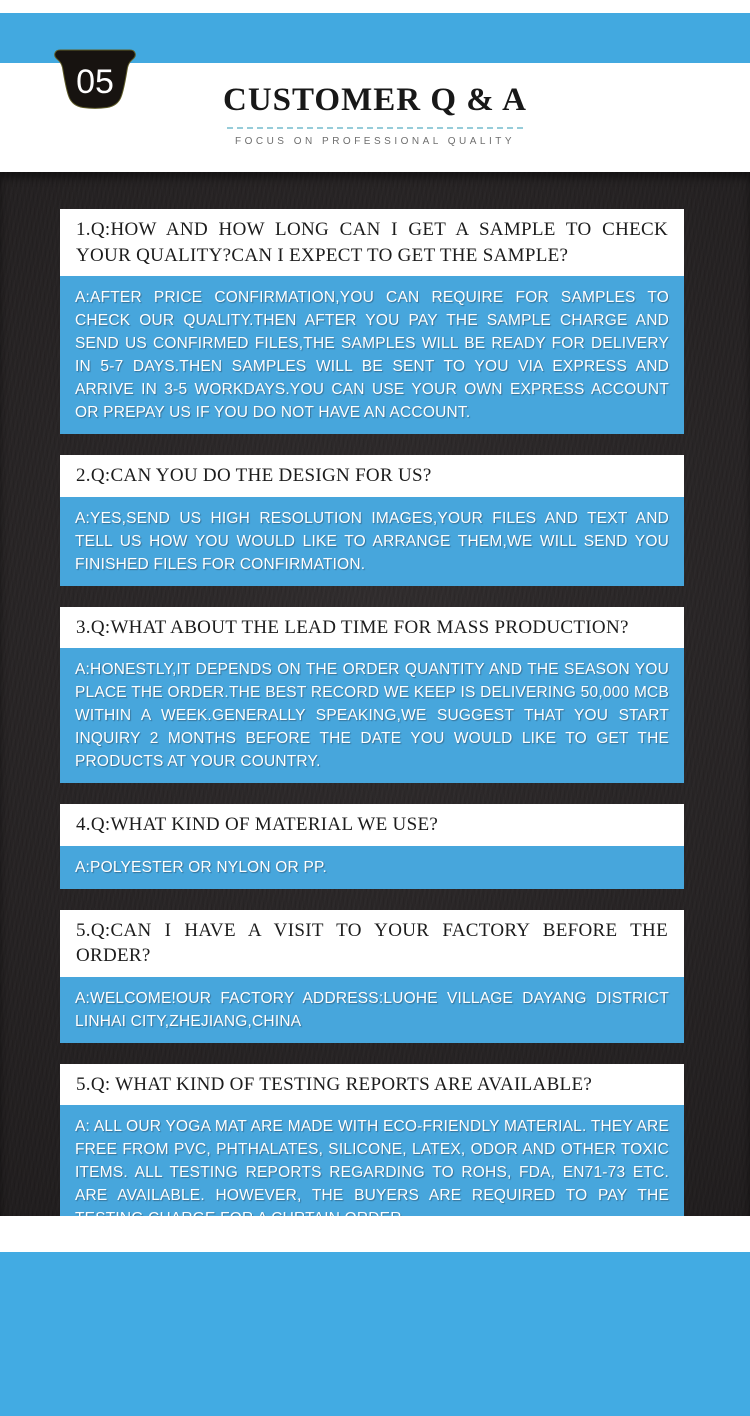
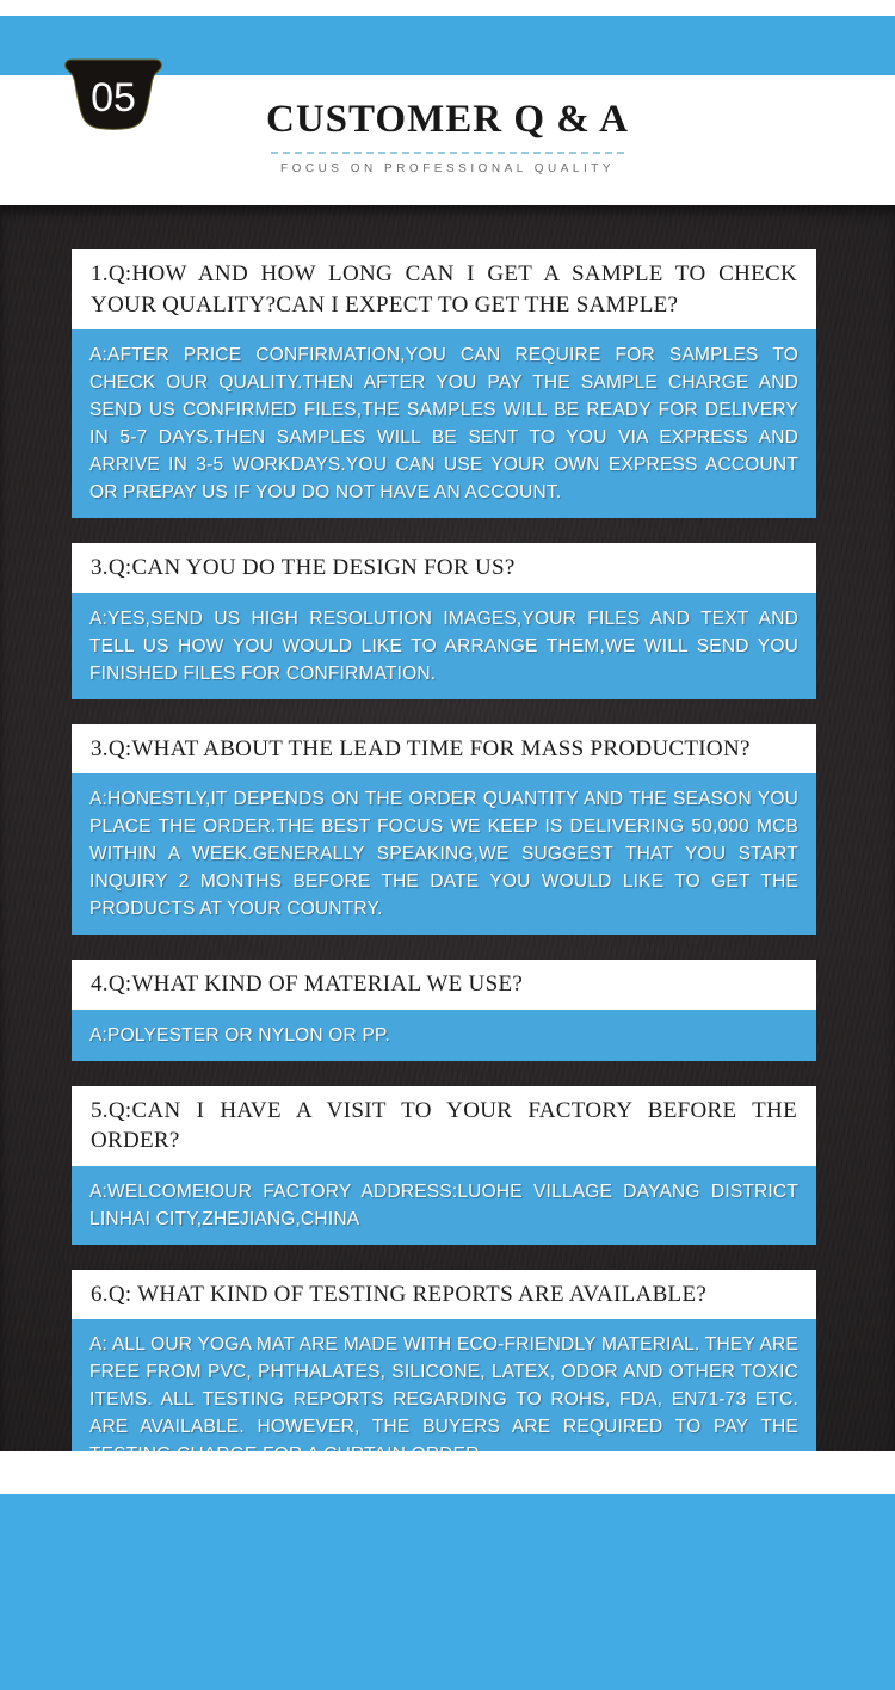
  05
  CUSTOMER Q & A
  FOCUS ON PROFESSIONAL QUALITY
  1.Q:HOW AND HOW LONG CAN I GET A SAMPLE TO CHECK YOUR QUALITY?CAN I EXPECT TO GET THE SAMPLE?
  A:AFTER PRICE CONFIRMATION,YOU CAN REQUIRE FOR SAMPLES TO CHECK OUR QUALITY.THEN AFTER YOU PAY THE SAMPLE CHARGE AND SEND US CONFIRMED FILES,THE SAMPLES WILL BE READY FOR DELIVERY IN 5-7 DAYS.THEN SAMPLES WILL BE SENT TO YOU VIA EXPRESS AND ARRIVE IN 3-5 WORKDAYS.YOU CAN USE YOUR OWN EXPRESS ACCOUNT OR PREPAY US IF YOU DO NOT HAVE AN ACCOUNT.
- 2.Q:CAN YOU DO THE DESIGN FOR US?
+ 3.Q:CAN YOU DO THE DESIGN FOR US?
  A:YES,SEND US HIGH RESOLUTION IMAGES,YOUR FILES AND TEXT AND TELL US HOW YOU WOULD LIKE TO ARRANGE THEM,WE WILL SEND YOU FINISHED FILES FOR CONFIRMATION.
  3.Q:WHAT ABOUT THE LEAD TIME FOR MASS PRODUCTION?
- A:HONESTLY,IT DEPENDS ON THE ORDER QUANTITY AND THE SEASON YOU PLACE THE ORDER.THE BEST RECORD WE KEEP IS DELIVERING 50,000 MCB WITHIN A WEEK.GENERALLY SPEAKING,WE SUGGEST THAT YOU START INQUIRY 2 MONTHS BEFORE THE DATE YOU WOULD LIKE TO GET THE PRODUCTS AT YOUR COUNTRY.
+ A:HONESTLY,IT DEPENDS ON THE ORDER QUANTITY AND THE SEASON YOU PLACE THE ORDER.THE BEST FOCUS WE KEEP IS DELIVERING 50,000 MCB WITHIN A WEEK.GENERALLY SPEAKING,WE SUGGEST THAT YOU START INQUIRY 2 MONTHS BEFORE THE DATE YOU WOULD LIKE TO GET THE PRODUCTS AT YOUR COUNTRY.
  4.Q:WHAT KIND OF MATERIAL WE USE?
  A:POLYESTER OR NYLON OR PP.
  5.Q:CAN I HAVE A VISIT TO YOUR FACTORY BEFORE THE ORDER?
  A:WELCOME!OUR FACTORY ADDRESS:LUOHE VILLAGE DAYANG DISTRICT LINHAI CITY,ZHEJIANG,CHINA
- 5.Q: WHAT KIND OF TESTING REPORTS ARE AVAILABLE?
+ 6.Q: WHAT KIND OF TESTING REPORTS ARE AVAILABLE?
  A: ALL OUR YOGA MAT ARE MADE WITH ECO-FRIENDLY MATERIAL. THEY ARE FREE FROM PVC, PHTHALATES, SILICONE, LATEX, ODOR AND OTHER TOXIC ITEMS. ALL TESTING REPORTS REGARDING TO ROHS, FDA, EN71-73 ETC. ARE AVAILABLE. HOWEVER, THE BUYERS ARE REQUIRED TO PAY THE
